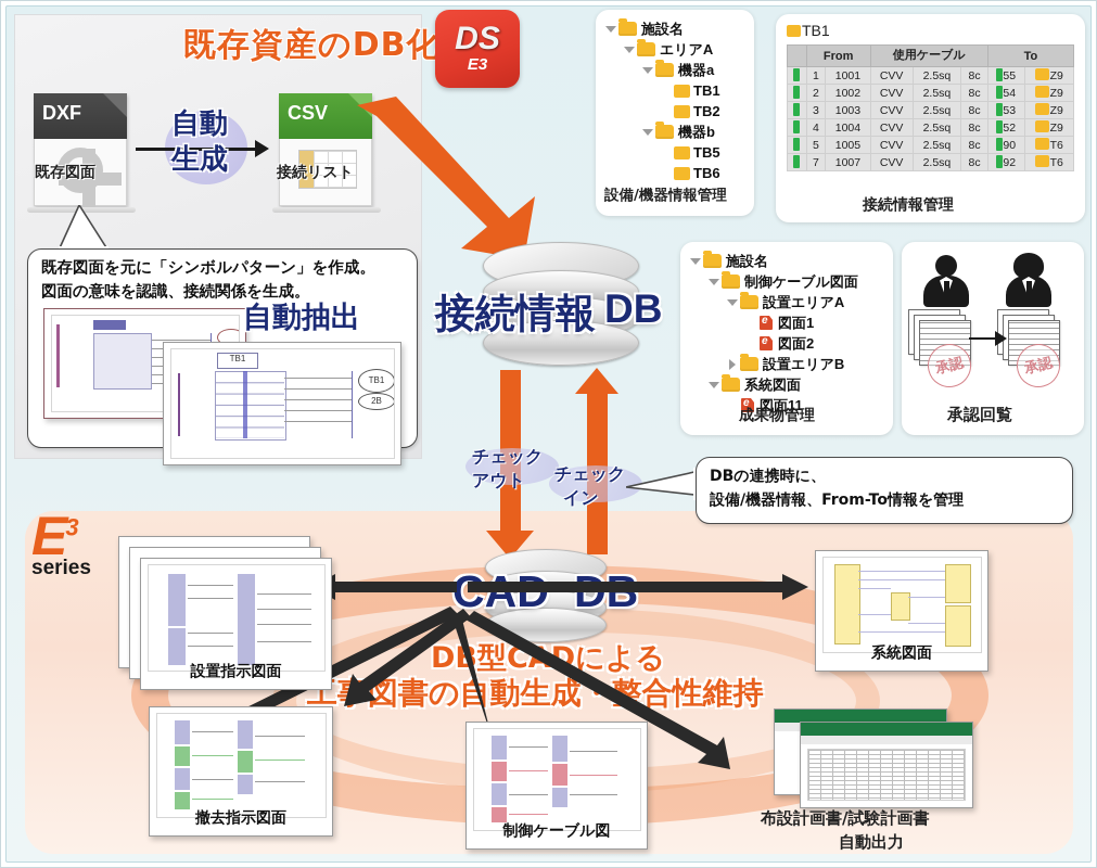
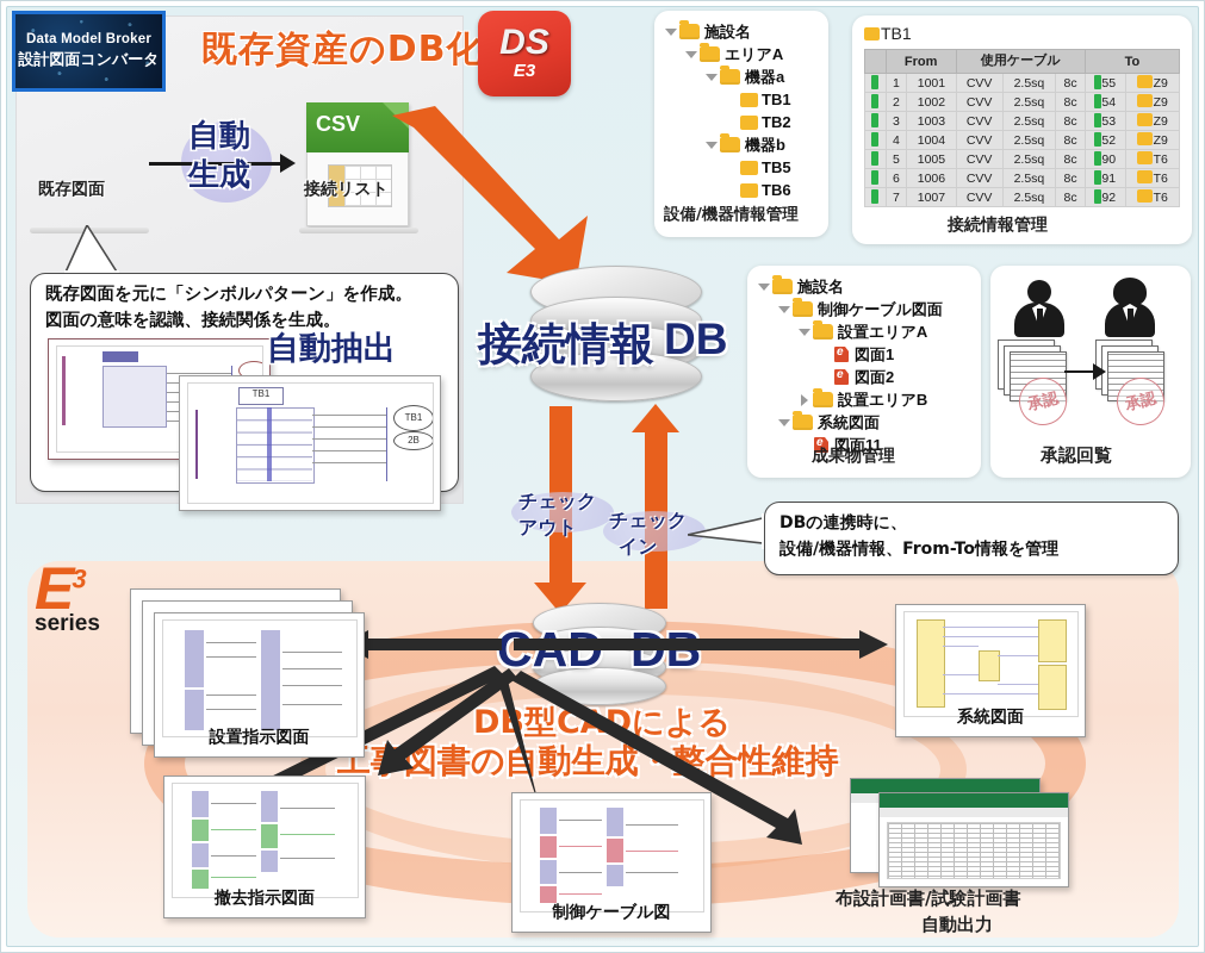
+ Data Model Broker
+ 設計図面コンバータ
  既存資産のDB化
  DS
  E3
- DXF
  既存図面
  自動
  生成
  CSV
  接続リスト
  既存図面を元に「シンボルパターン」を作成。
  図面の意味を認識、接続関係を生成。
  TB1
  TB1
  2B
  自動抽出
  施設名
  エリアA
  機器a
  TB1
  TB2
  機器b
  TB5
  TB6
  設備/機器情報管理
  TB1
  	From	使用ケーブル	To
  	1	1001	CVV	2.5sq	8c	55	Z9
  	2	1002	CVV	2.5sq	8c	54	Z9
  	3	1003	CVV	2.5sq	8c	53	Z9
  	4	1004	CVV	2.5sq	8c	52	Z9
  	5	1005	CVV	2.5sq	8c	90	T6
+ 	6	1006	CVV	2.5sq	8c	91	T6
  	7	1007	CVV	2.5sq	8c	92	T6
  接続情報管理
  施設名
  制御ケーブル図面
  設置エリアA
  図面1
  図面2
  設置エリアB
  系統図面
  図面11
  成果物管理
  承認回覧
  接続情報
  DB
  チェック
  アウト
  チェック
  イン
  DBの連携時に、
  設備/機器情報、From-To情報を管理
  E3
  series
  D型CDによる
  工図書の自動生成・整合性維持
  設置指示図面
  撤去指示図面
  制御ケーブル図
  系統図面
  布設計画書/試験計画書
  自動出力
